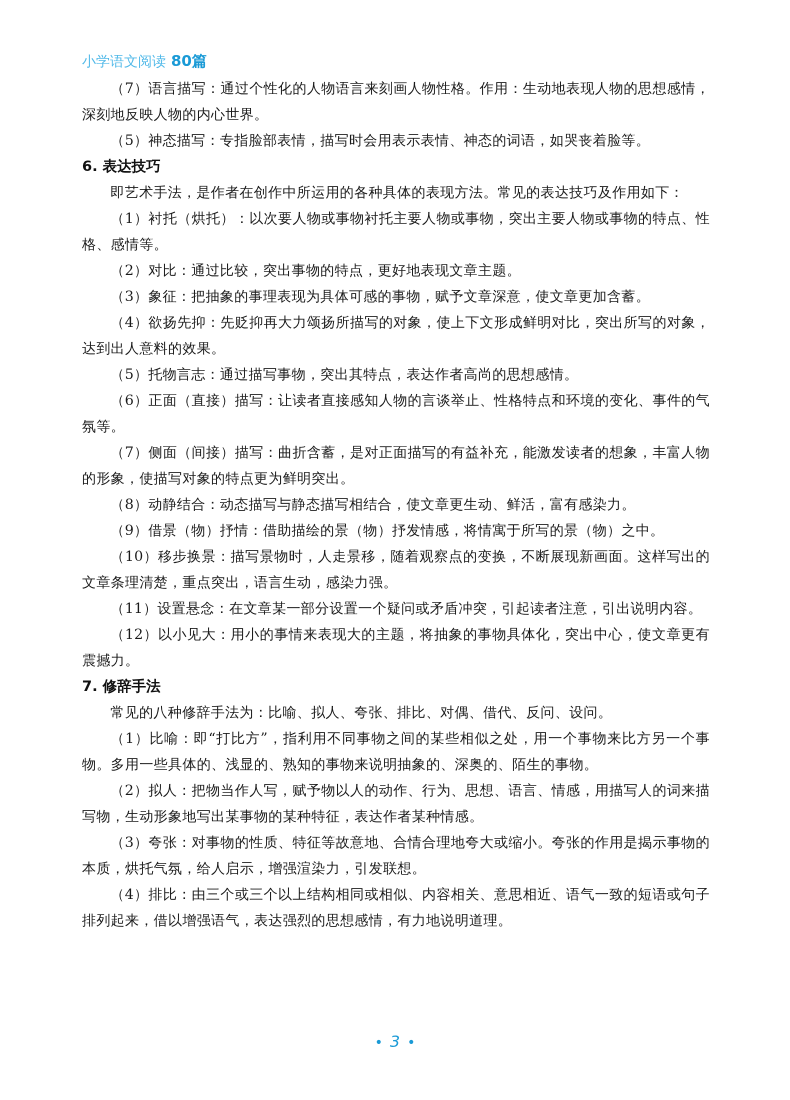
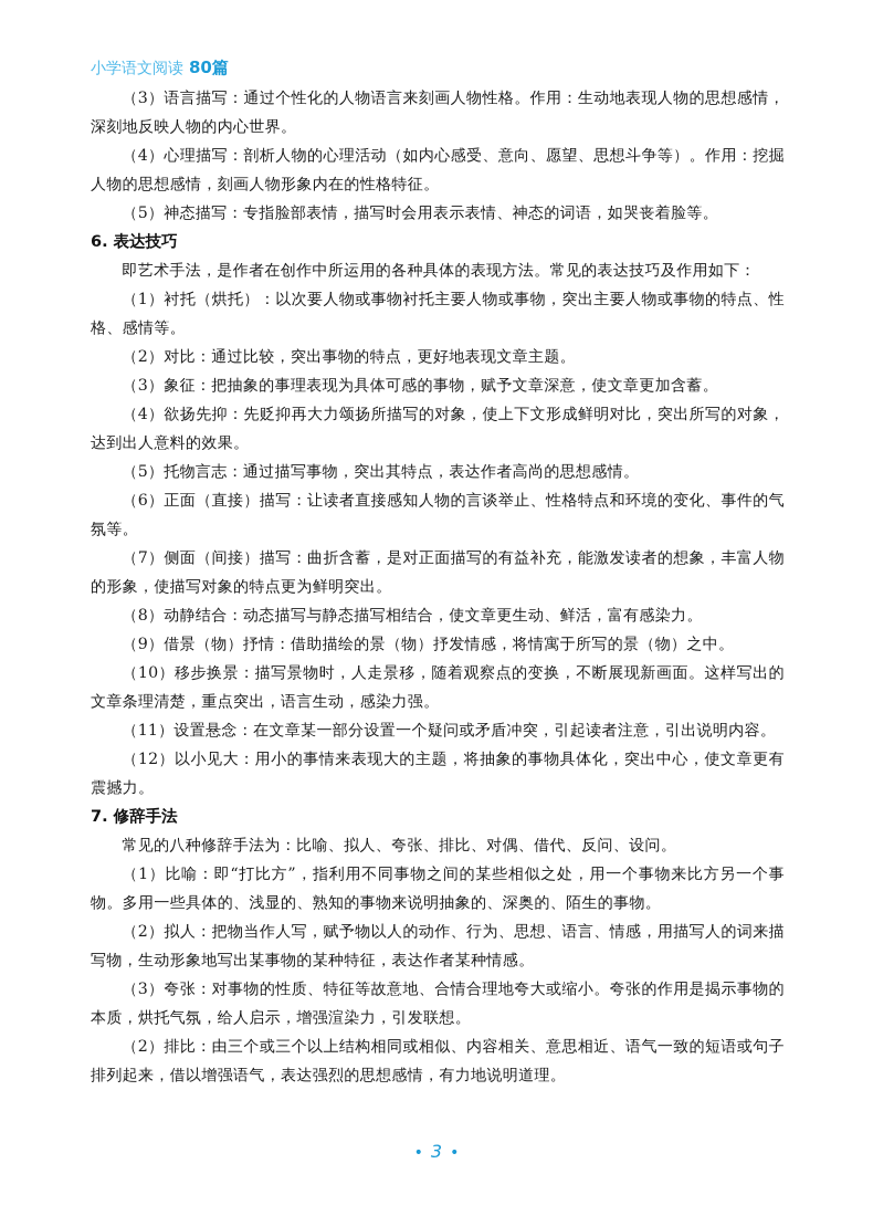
  小学语文阅读 80篇
- （7）语言描写：通过个性化的人物语言来刻画人物性格。作用：生动地表现人物的思想感情，深刻地反映人物的内心世界。
+ （3）语言描写：通过个性化的人物语言来刻画人物性格。作用：生动地表现人物的思想感情，深刻地反映人物的内心世界。
+ （4）心理描写：剖析人物的心理活动（如内心感受、意向、愿望、思想斗争等）。作用：挖掘人物的思想感情，刻画人物形象内在的性格特征。
  （5）神态描写：专指脸部表情，描写时会用表示表情、神态的词语，如哭丧着脸等。
  6. 表达技巧
  即艺术手法，是作者在创作中所运用的各种具体的表现方法。常见的表达技巧及作用如下：
  （1）衬托（烘托）：以次要人物或事物衬托主要人物或事物，突出主要人物或事物的特点、性格、感情等。
  （2）对比：通过比较，突出事物的特点，更好地表现文章主题。
  （3）象征：把抽象的事理表现为具体可感的事物，赋予文章深意，使文章更加含蓄。
  （4）欲扬先抑：先贬抑再大力颂扬所描写的对象，使上下文形成鲜明对比，突出所写的对象，达到出人意料的效果。
  （5）托物言志：通过描写事物，突出其特点，表达作者高尚的思想感情。
  （6）正面（直接）描写：让读者直接感知人物的言谈举止、性格特点和环境的变化、事件的气氛等。
  （7）侧面（间接）描写：曲折含蓄，是对正面描写的有益补充，能激发读者的想象，丰富人物的形象，使描写对象的特点更为鲜明突出。
  （8）动静结合：动态描写与静态描写相结合，使文章更生动、鲜活，富有感染力。
  （9）借景（物）抒情：借助描绘的景（物）抒发情感，将情寓于所写的景（物）之中。
  （10）移步换景：描写景物时，人走景移，随着观察点的变换，不断展现新画面。这样写出的文章条理清楚，重点突出，语言生动，感染力强。
  （11）设置悬念：在文章某一部分设置一个疑问或矛盾冲突，引起读者注意，引出说明内容。
  （12）以小见大：用小的事情来表现大的主题，将抽象的事物具体化，突出中心，使文章更有震撼力。
  7. 修辞手法
  常见的八种修辞手法为：比喻、拟人、夸张、排比、对偶、借代、反问、设问。
  （1）比喻：即“打比方”，指利用不同事物之间的某些相似之处，用一个事物来比方另一个事物。多用一些具体的、浅显的、熟知的事物来说明抽象的、深奥的、陌生的事物。
  （2）拟人：把物当作人写，赋予物以人的动作、行为、思想、语言、情感，用描写人的词来描写物，生动形象地写出某事物的某种特征，表达作者某种情感。
  （3）夸张：对事物的性质、特征等故意地、合情合理地夸大或缩小。夸张的作用是揭示事物的本质，烘托气氛，给人启示，增强渲染力，引发联想。
- （4）排比：由三个或三个以上结构相同或相似、内容相关、意思相近、语气一致的短语或句子排列起来，借以增强语气，表达强烈的思想感情，有力地说明道理。
+ （2）排比：由三个或三个以上结构相同或相似、内容相关、意思相近、语气一致的短语或句子排列起来，借以增强语气，表达强烈的思想感情，有力地说明道理。
  • 3 •
